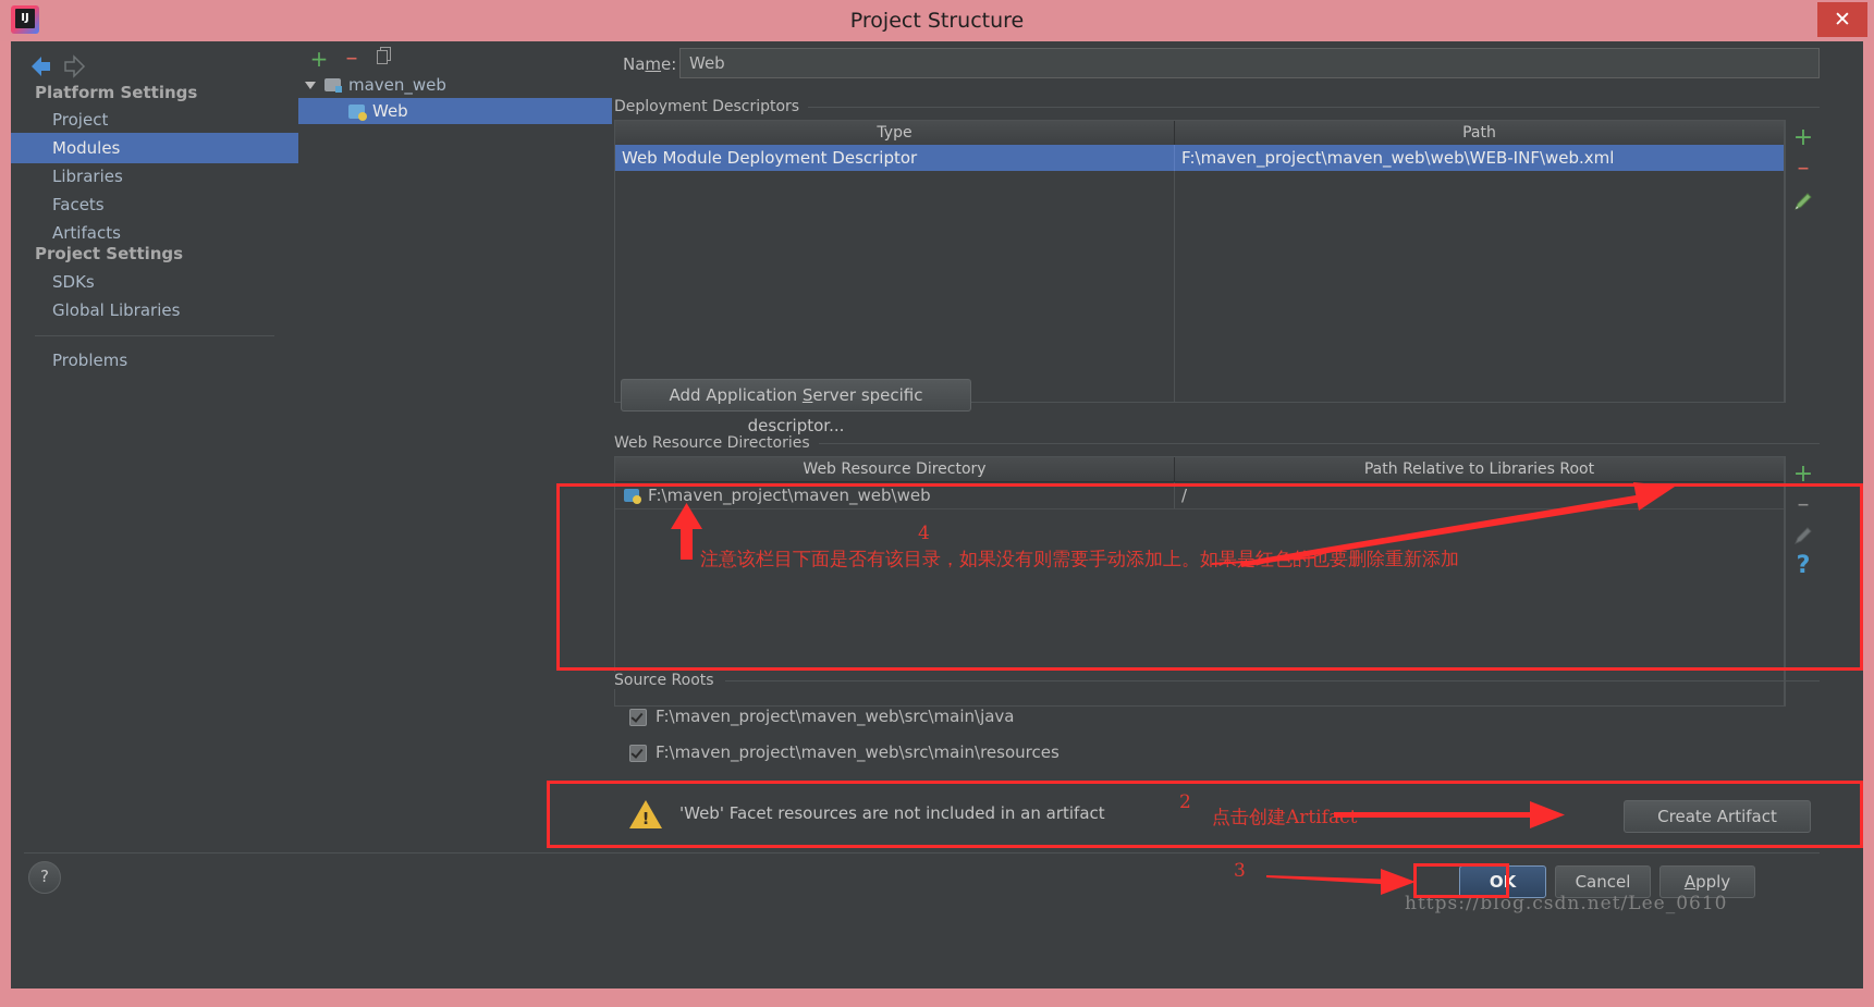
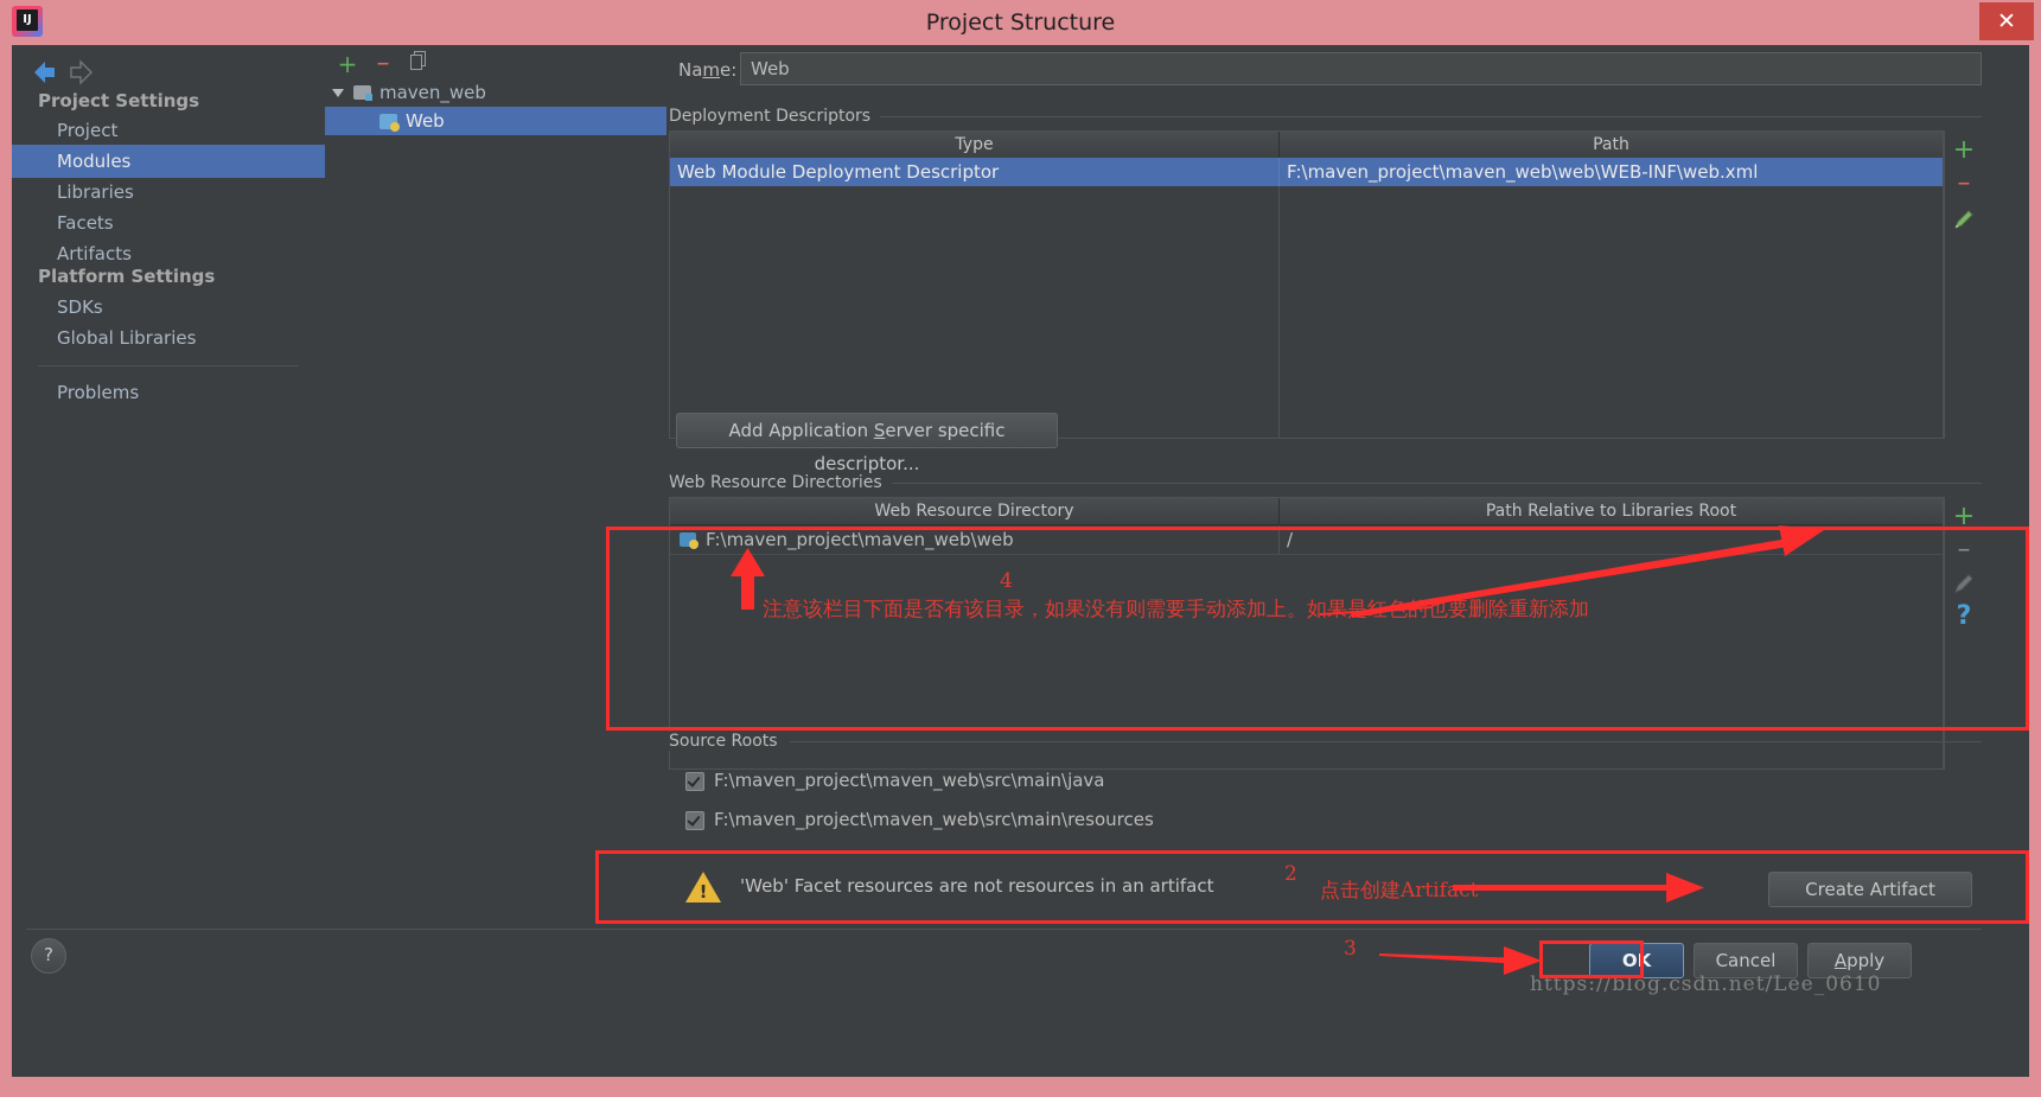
  Project Structure
  ✕
- Platform Settings
+ Project Settings
  Project
  Modules
  Libraries
  Facets
  Artifacts
- Project Settings
+ Platform Settings
  SDKs
  Global Libraries
  Problems
  ?
  +
  –
  maven_web
  Web
  Name:
  Web
  Deployment Descriptors
  Type
  Path
  Web Module Deployment Descriptor
  F:\maven_project\maven_web\web\WEB-INF\web.xml
  +
  –
  Add Application Server specific descriptor...
  Web Resource Directories
  Web Resource Directory
  Path Relative to Libraries Root
  F:\maven_project\maven_web\web
  /
  +
  –
  ?
  Source Roots
  F:\maven_project\maven_web\src\main\java
  F:\maven_project\maven_web\src\main\resources
- 'Web' Facet resources are not included in an artifact
+ 'Web' Facet resources are not resources in an artifact
  Create Artifact
  OK
  Cancel
  Apply
  https://blog.csdn.net/Lee_0610
  4
  注意该栏目下面是否有该目录，如果没有则需要手动添加上。如果是的也要删除重新添加
  2
  点击创建Artif
  3
